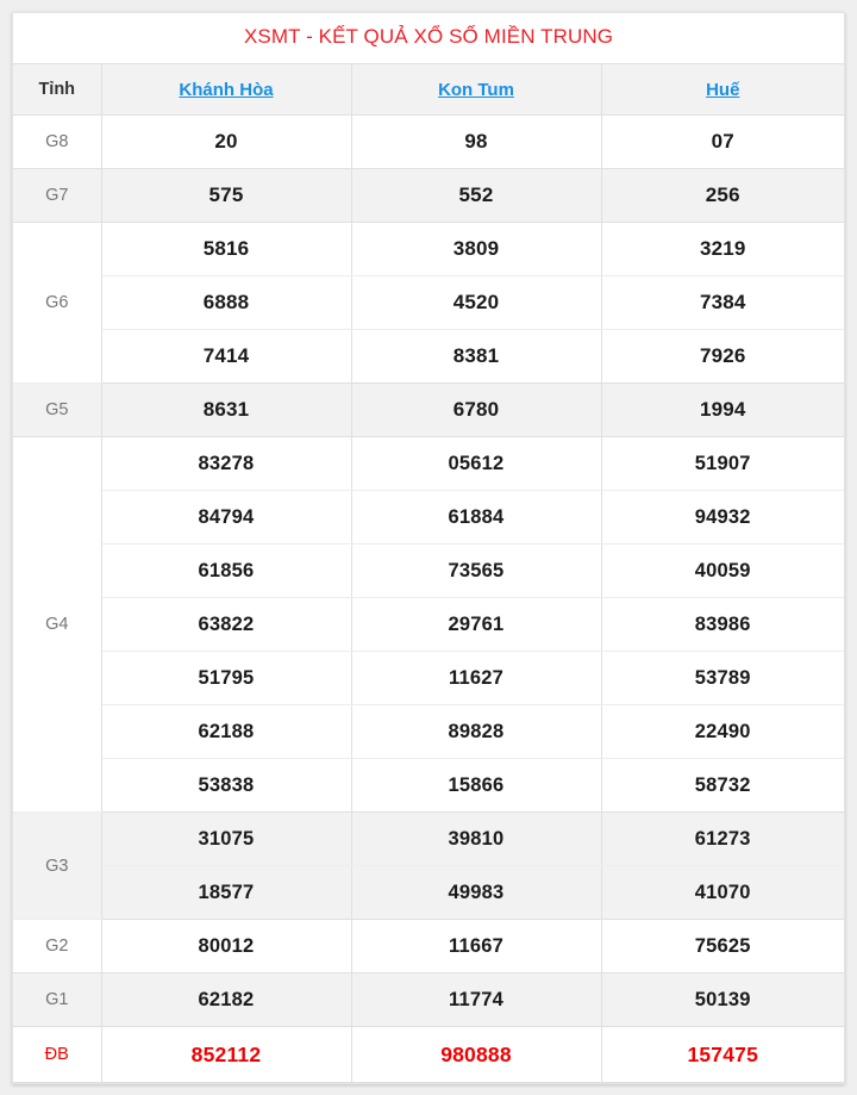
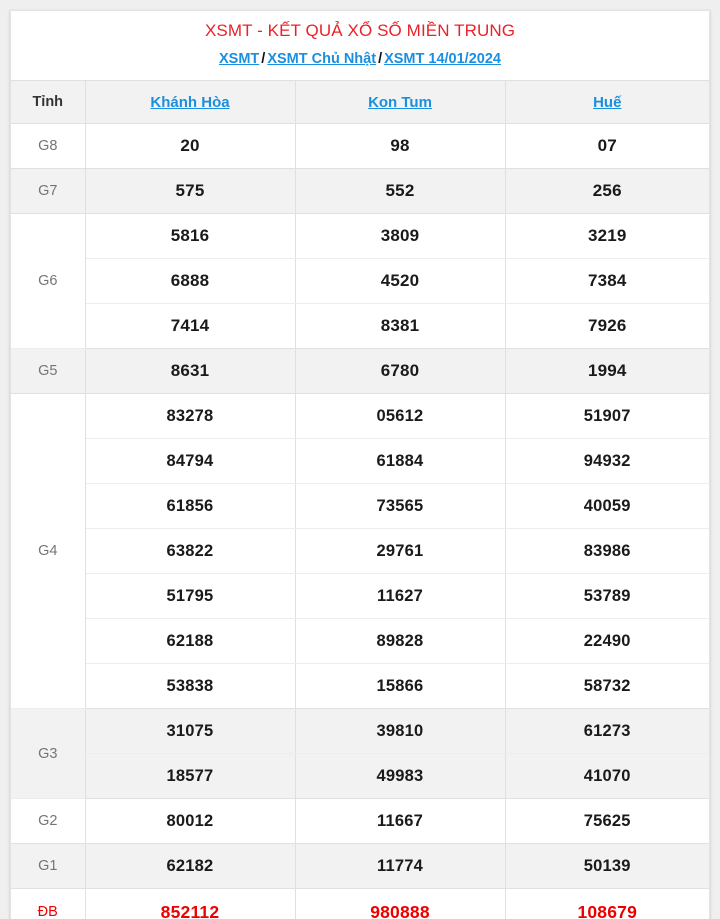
  XSMT - KẾT QUẢ XỔ SỐ MIỀN TRUNG
+ XSMT / XSMT Chủ Nhật / XSMT 14/01/2024
  Tỉnh	Khánh Hòa	Kon Tum	Huế
  G8	20	98	07
  G7	575	552	256
  G6	5816	3809	3219
  6888	4520	7384
  7414	8381	7926
  G5	8631	6780	1994
  G4	83278	05612	51907
  84794	61884	94932
  61856	73565	40059
  63822	29761	83986
  51795	11627	53789
  62188	89828	22490
  53838	15866	58732
  G3	31075	39810	61273
  18577	49983	41070
  G2	80012	11667	75625
  G1	62182	11774	50139
- ĐB	852112	980888	157475
+ ĐB	852112	980888	108679
